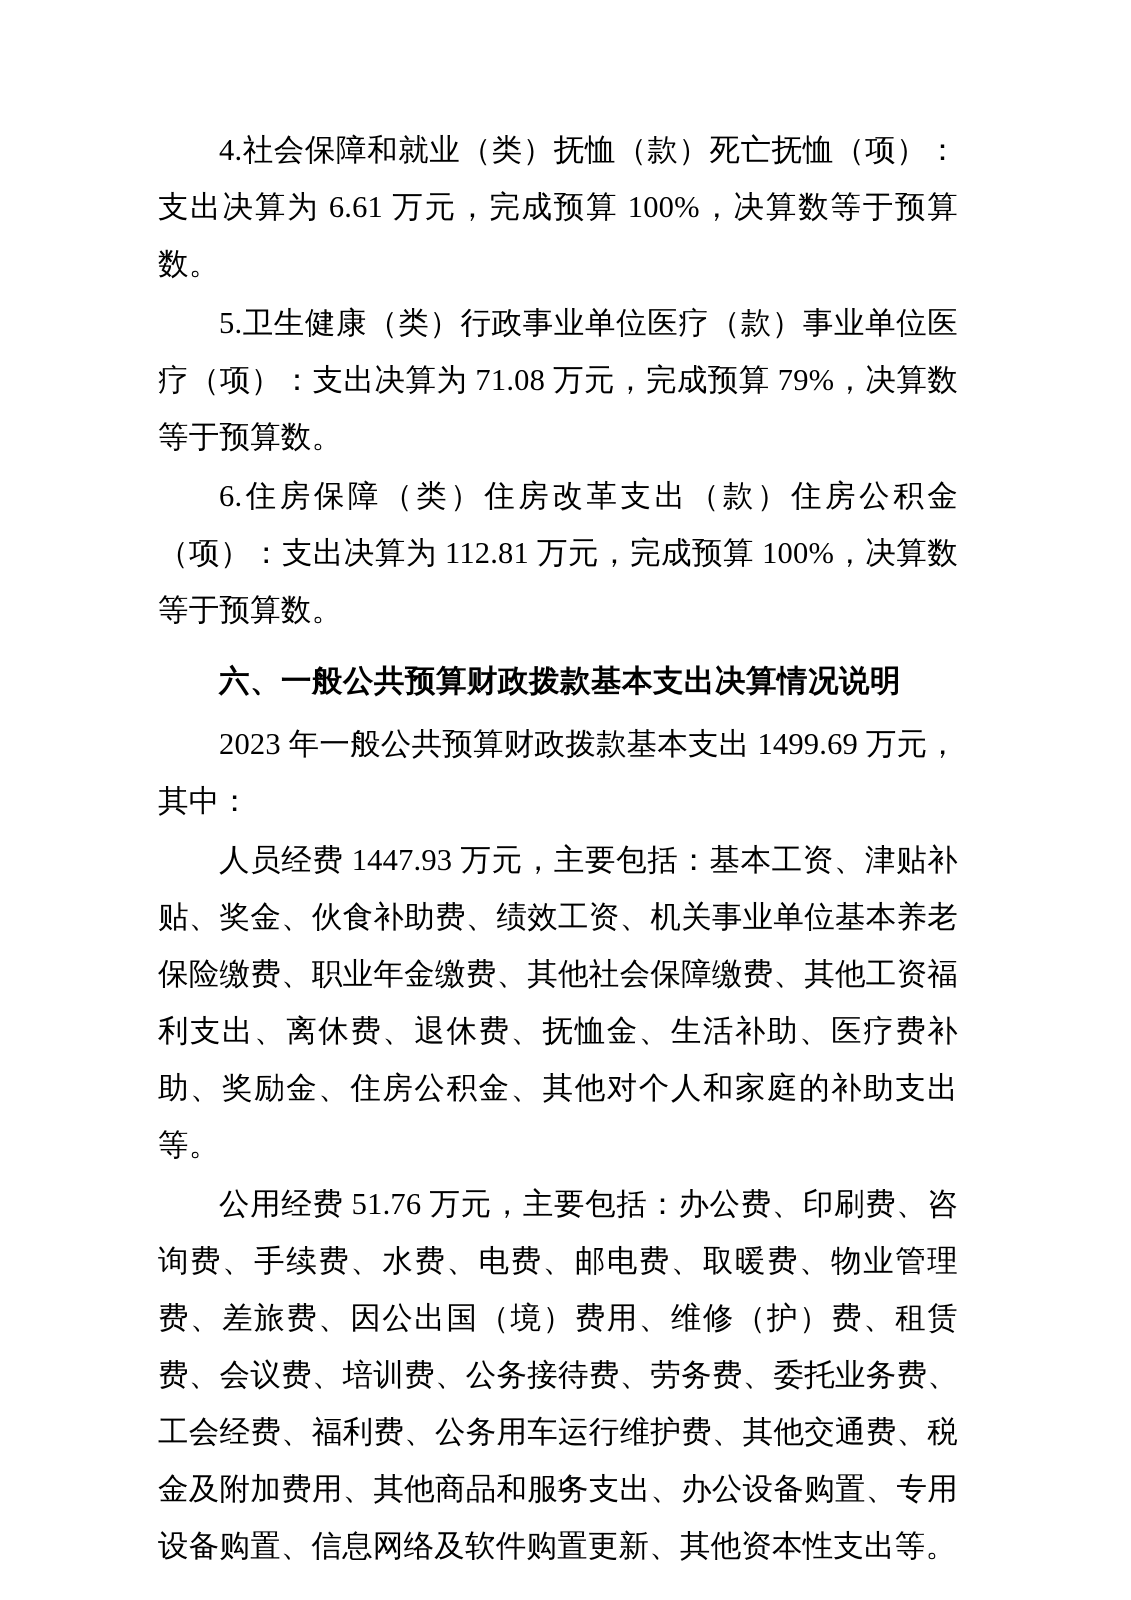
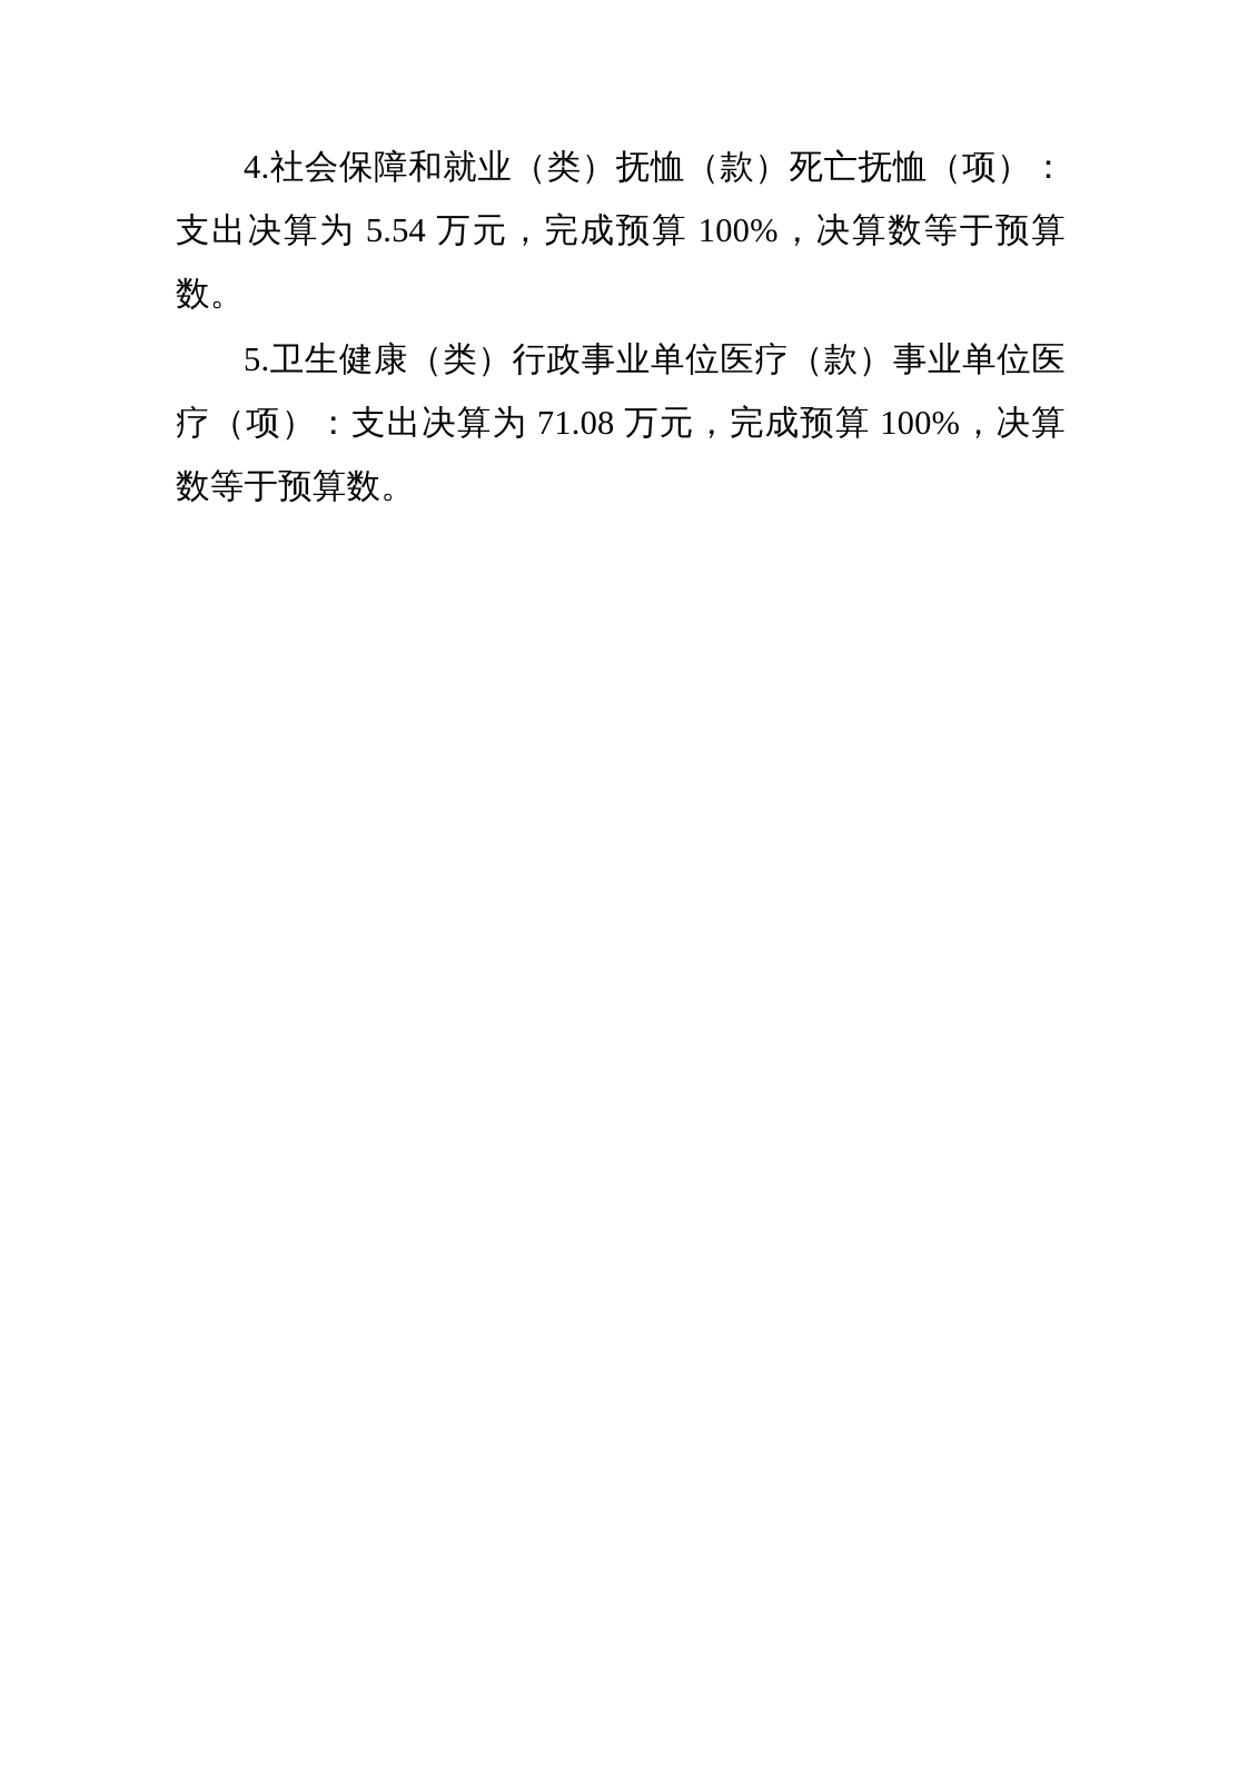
- 4.社会保障和就业（类）抚恤（款）死亡抚恤（项）：支出决算为 6.61 万元，完成预算 100%，决算数等于预算数。
+ 4.社会保障和就业（类）抚恤（款）死亡抚恤（项）：支出决算为 5.54 万元，完成预算 100%，决算数等于预算数。
- 5.卫生健康（类）行政事业单位医疗（款）事业单位医疗（项）：支出决算为 71.08 万元，完成预算 79%，决算数等于预算数。
+ 5.卫生健康（类）行政事业单位医疗（款）事业单位医疗（项）：支出决算为 71.08 万元，完成预算 100%，决算数等于预算数。
- 6.住房保障（类）住房改革支出（款）住房公积金（项）：支出决算为 112.81 万元，完成预算 100%，决算数等于预算数。
- 六、一般公共预算财政拨款基本支出决算情况说明
- 2023 年一般公共预算财政拨款基本支出 1499.69 万元，其中：
- 人员经费 1447.93 万元，主要包括：基本工资、津贴补贴、奖金、伙食补助费、绩效工资、机关事业单位基本养老保险缴费、职业年金缴费、其他社会保障缴费、其他工资福利支出、离休费、退休费、抚恤金、生活补助、医疗费补助、奖励金、住房公积金、其他对个人和家庭的补助支出等。
- 公用经费 51.76 万元，主要包括：办公费、印刷费、咨询费、手续费、水费、电费、邮电费、取暖费、物业管理费、差旅费、因公出国（境）费用、维修（护）费、租赁费、会议费、培训费、公务接待费、劳务费、委托业务费、工会经费、福利费、公务用车运行维护费、其他交通费、税金及附加费用、其他商品和服务支出、办公设备购置、专用设备购置、信息网络及软件购置更新、其他资本性支出等。
- 11
